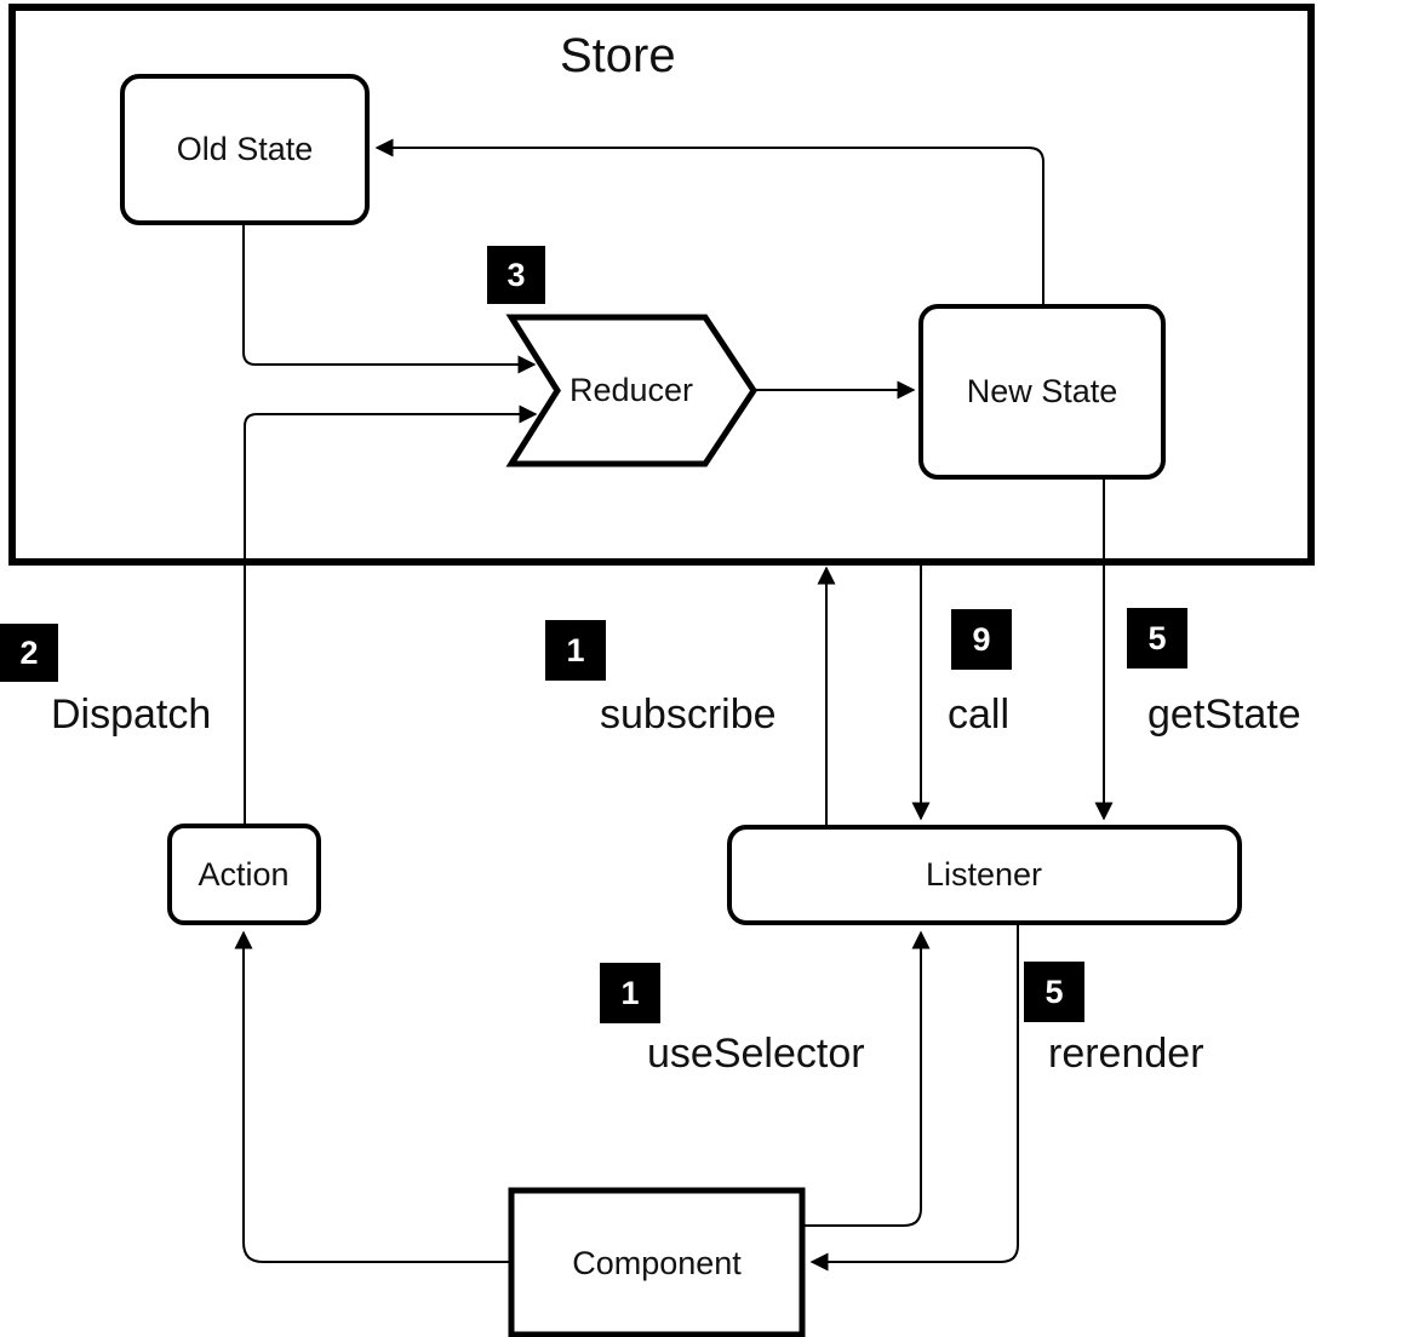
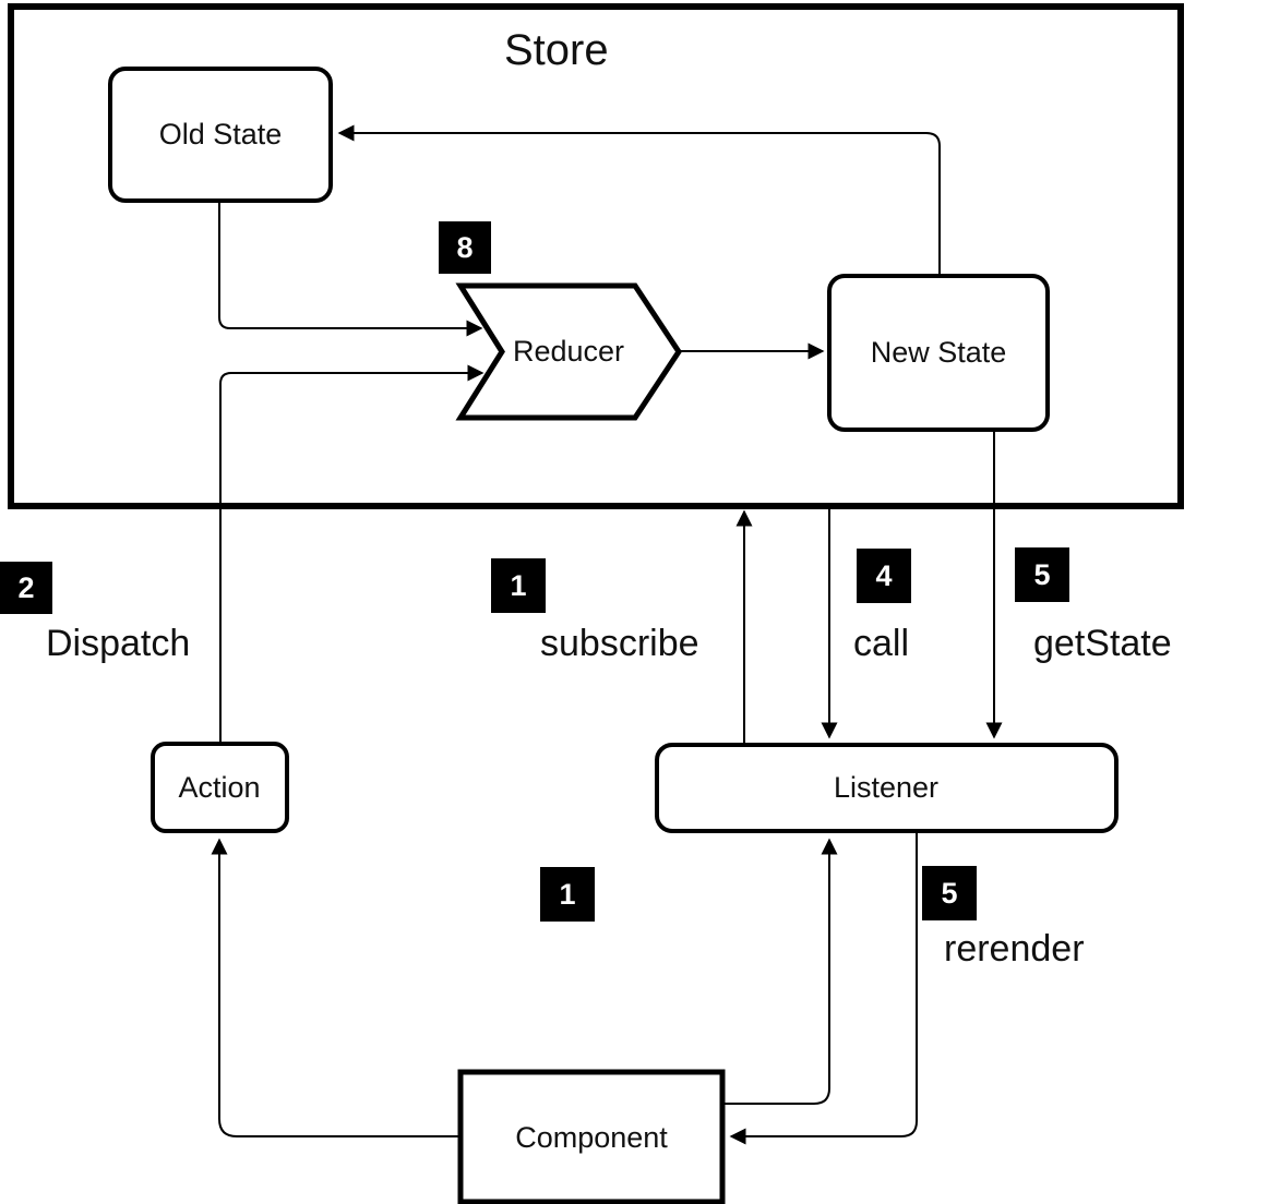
  Store
  Old State
  Reducer
  New State
  Action
  Listener
  Component
- 3
+ 8
  2
  1
- 9
+ 4
  5
  1
  5
  Dispatch
  subscribe
  call
  getState
- useSelector
  rerender
